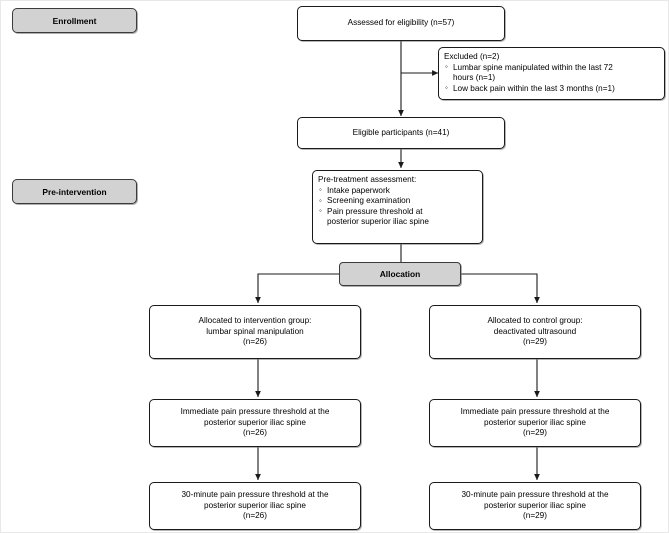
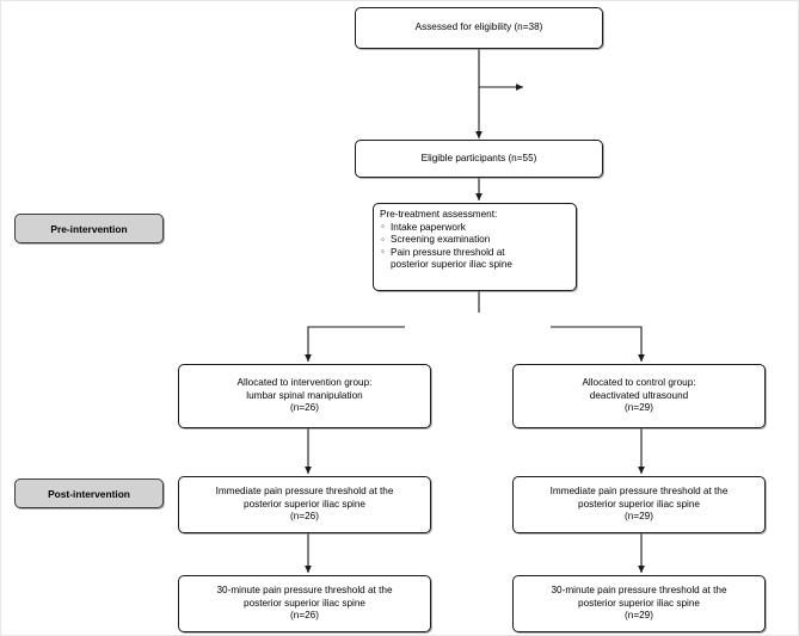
- Enrollment
  Pre-intervention
+ Post-intervention
- Assessed for eligibility (n=57)
+ Assessed for eligibility (n=38)
- Excluded (n=2)
- Lumbar spine manipulated within the last 72
- hours (n=1)
- Low back pain within the last 3 months (n=1)
- Eligible participants (n=41)
+ Eligible participants (n=55)
  Pre-treatment assessment:
  Intake paperwork
  Screening examination
  Pain pressure threshold at
  posterior superior iliac spine
- Allocation
  Allocated to intervention group:
  lumbar spinal manipulation
  (n=26)
  Allocated to control group:
  deactivated ultrasound
  (n=29)
  Immediate pain pressure threshold at the
  posterior superior iliac spine
  (n=26)
  Immediate pain pressure threshold at the
  posterior superior iliac spine
  (n=29)
  30-minute pain pressure threshold at the
  posterior superior iliac spine
  (n=26)
  30-minute pain pressure threshold at the
  posterior superior iliac spine
  (n=29)
